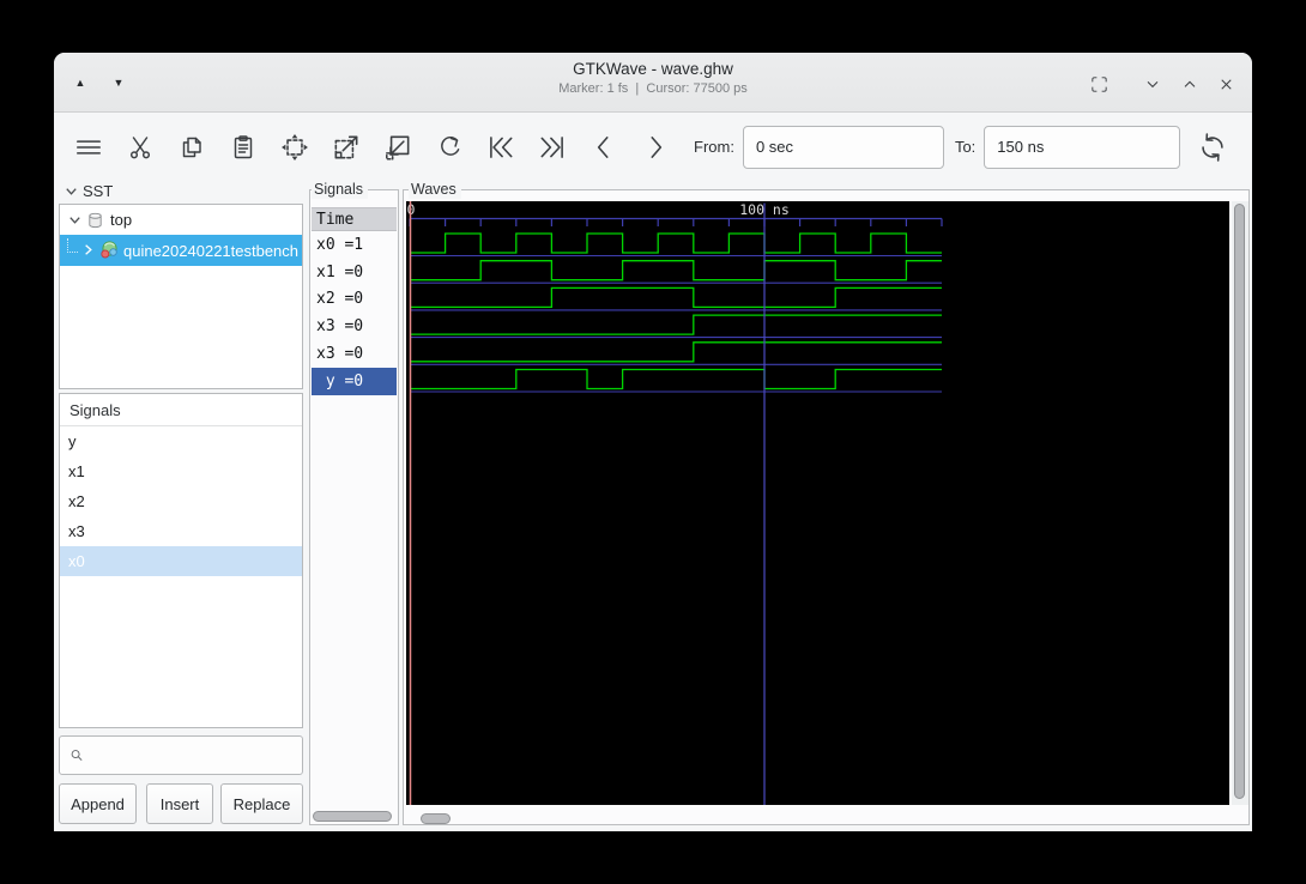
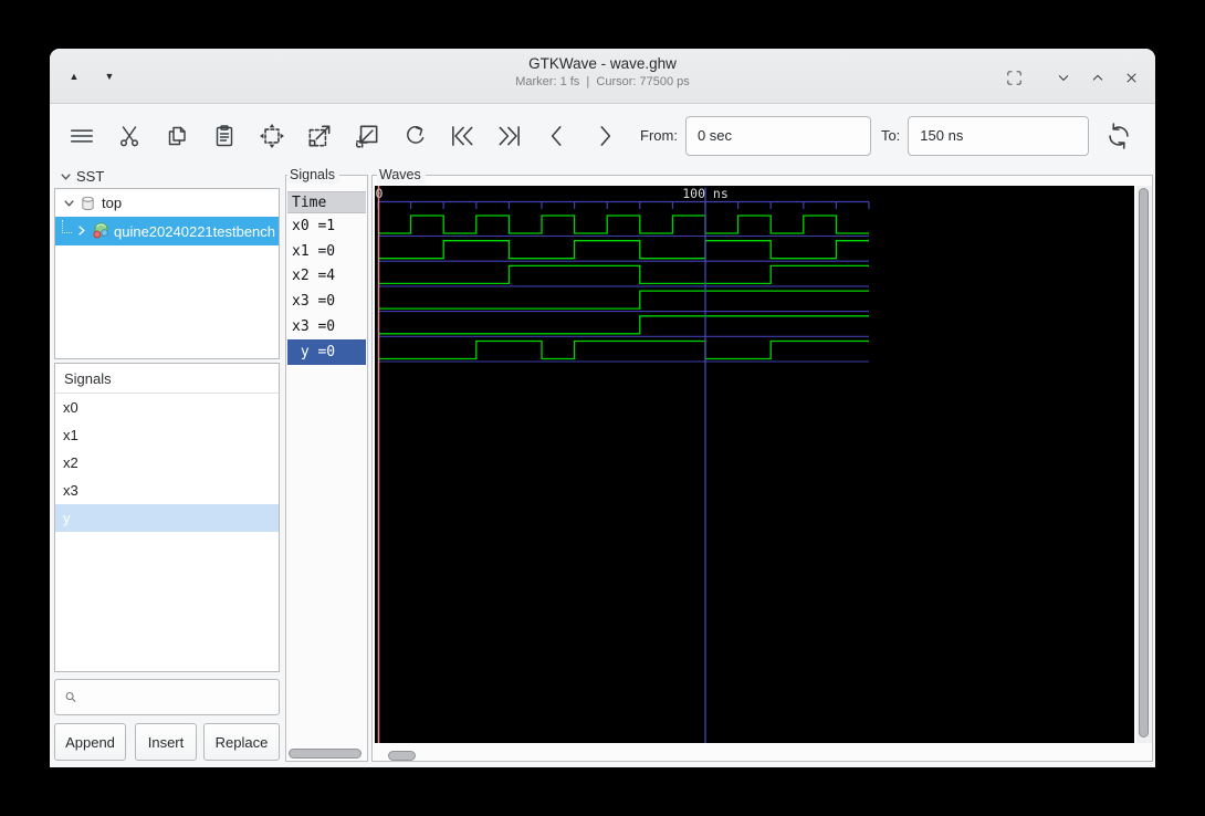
  ▲
  ▼
  GTKWave - wave.ghw
  Marker: 1 fs | Cursor: 77500 ps
  From:
  0 sec
  To:
  150 ns
  SST
  top
  quine20240221testbench
  Signals
- y
+ x0
  x1
  x2
  x3
- x0
+ y
  Append
  Insert
  Replace
  Signals
  Time
  x0 =1
  x1 =0
- x2 =0
+ x2 =4
  x3 =0
  x3 =0
  y =0
  Waves
  100 ns
